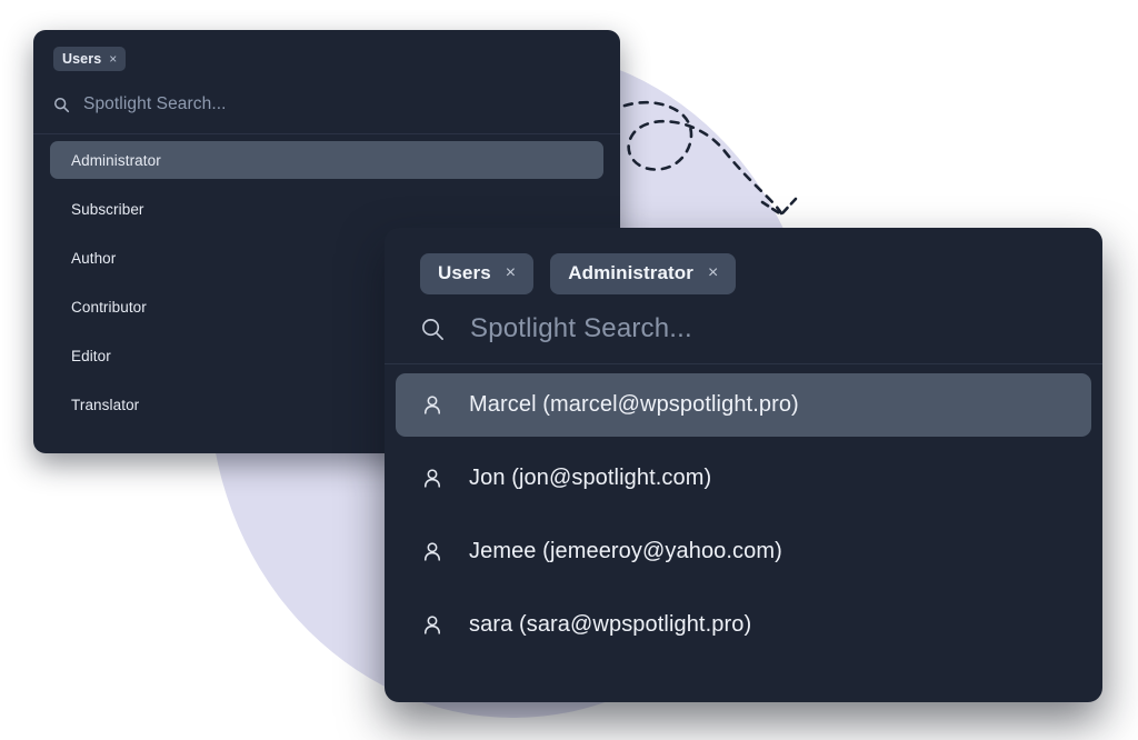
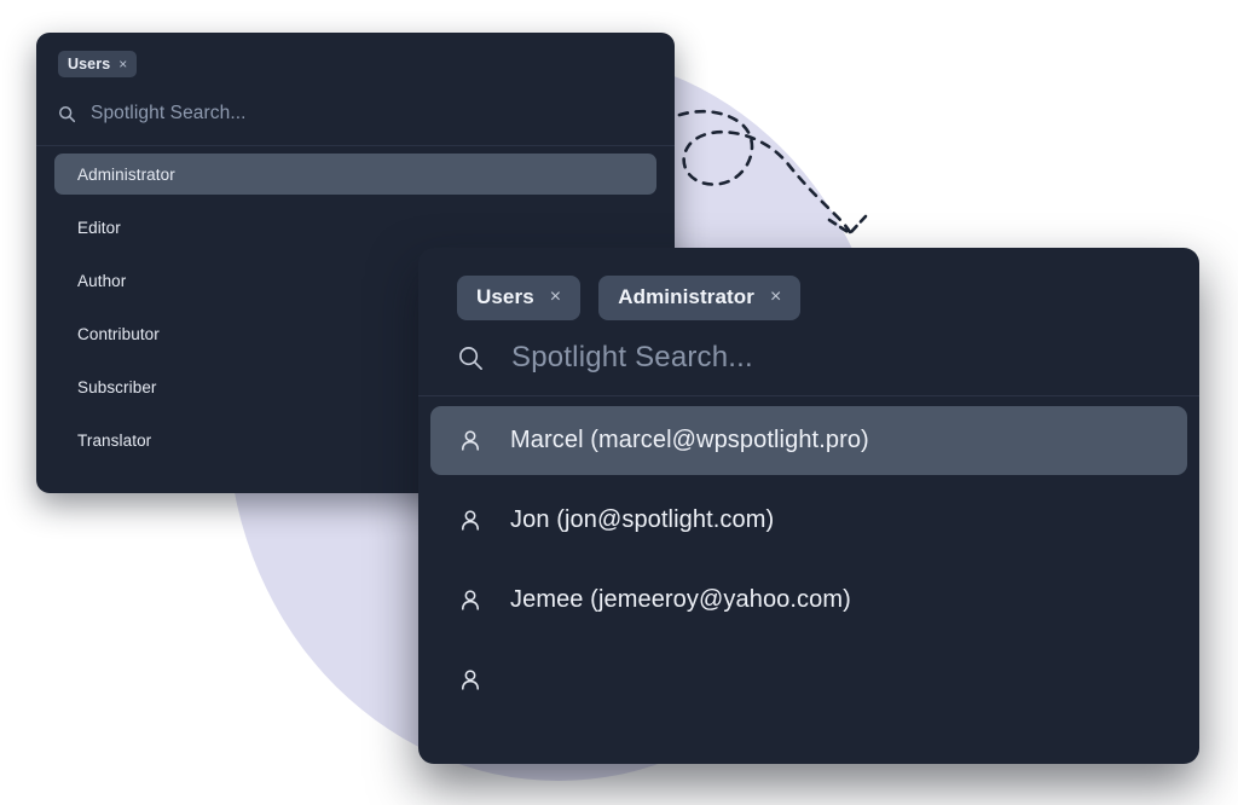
  Users
  ×
  Spotlight Search...
  Administrator
- Subscriber
+ Editor
  Author
  Contributor
- Editor
+ Subscriber
  Translator
  Users
  ×
  Administrator
  ×
  Spotlight Search...
  Marcel (marcel@wpspotlight.pro)
  Jon (jon@spotlight.com)
  Jemee (jemeeroy@yahoo.com)
- sara (sara@wpspotlight.pro)
